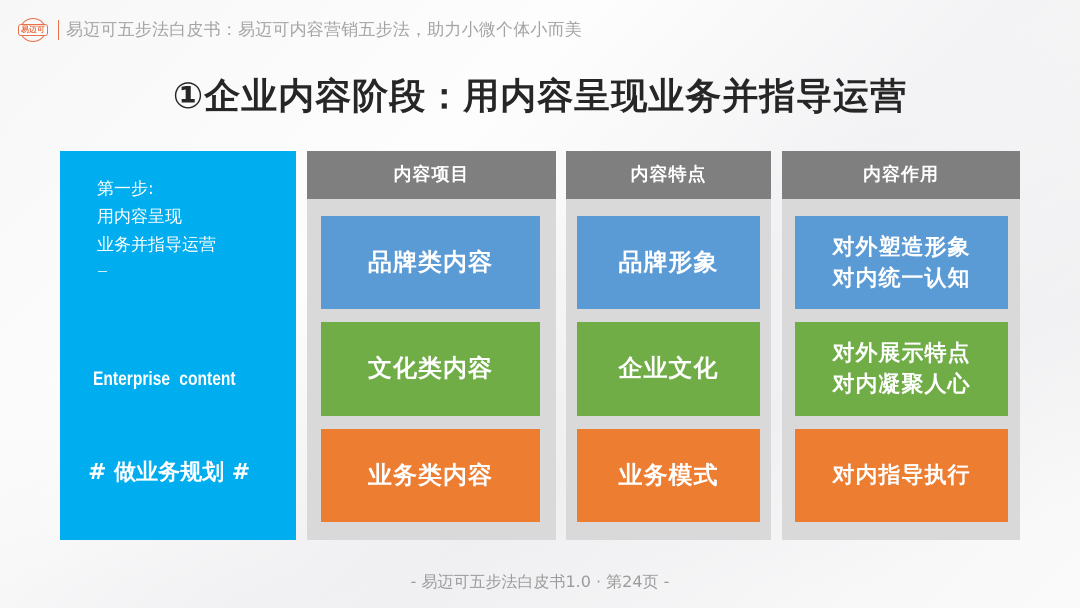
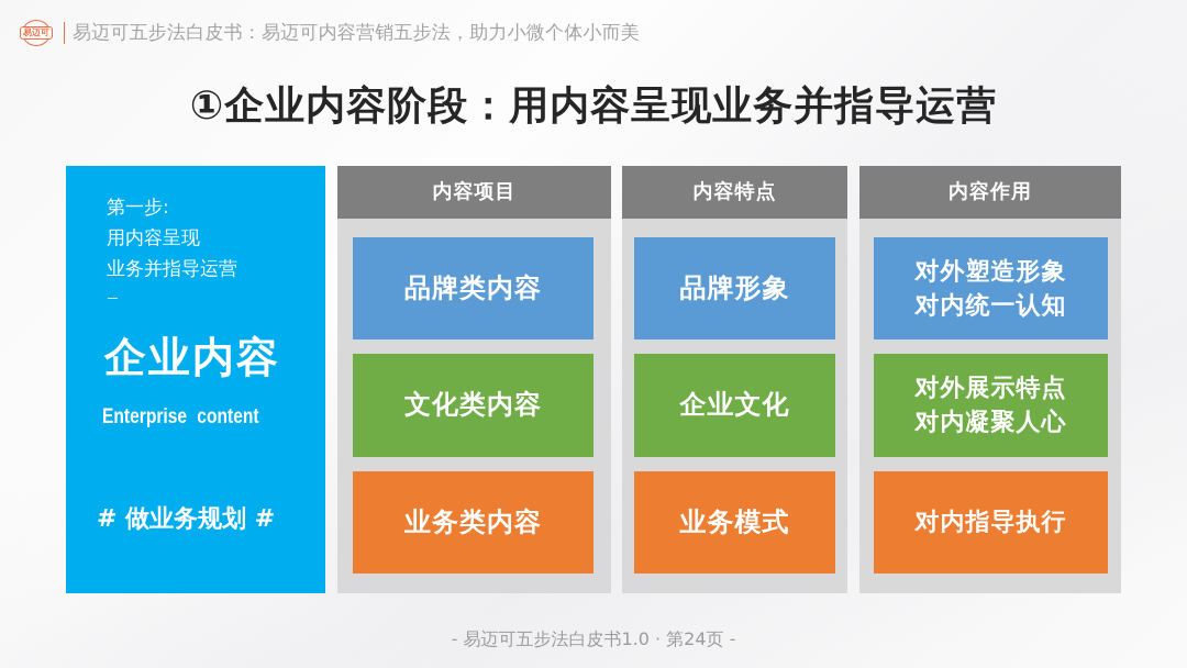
  易迈可
  易迈可五步法白皮书：易迈可内容营销五步法，助力小微个体小而美
  ①企业内容阶段：用内容呈现业务并指导运营
  第一步:
  用内容呈现
  业务并指导运营
+ 企业内容
  Enterprise content
  # 做业务规划 #
  内容项目
  品牌类内容
  文化类内容
  业务类内容
  内容特点
  品牌形象
  企业文化
  业务模式
  内容作用
  对外塑造形象
  对内统一认知
  对外展示特点
  对内凝聚人心
  对内指导执行
  - 易迈可五步法白皮书1.0 · 第24页 -
